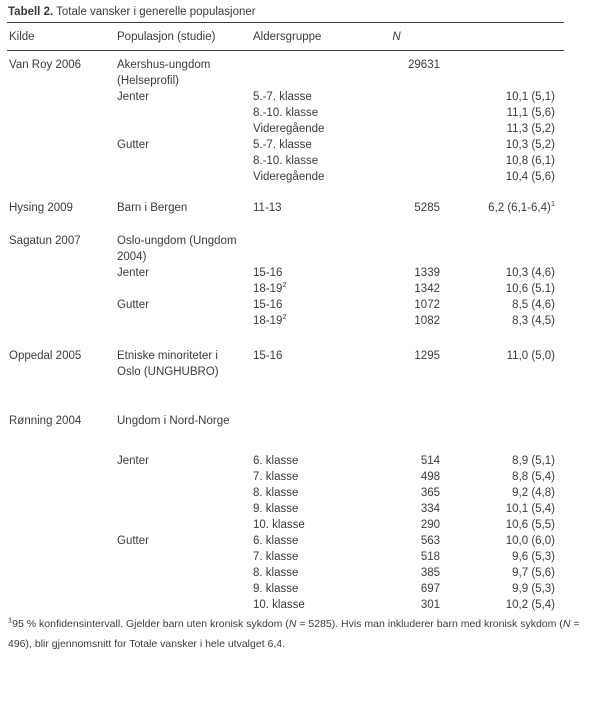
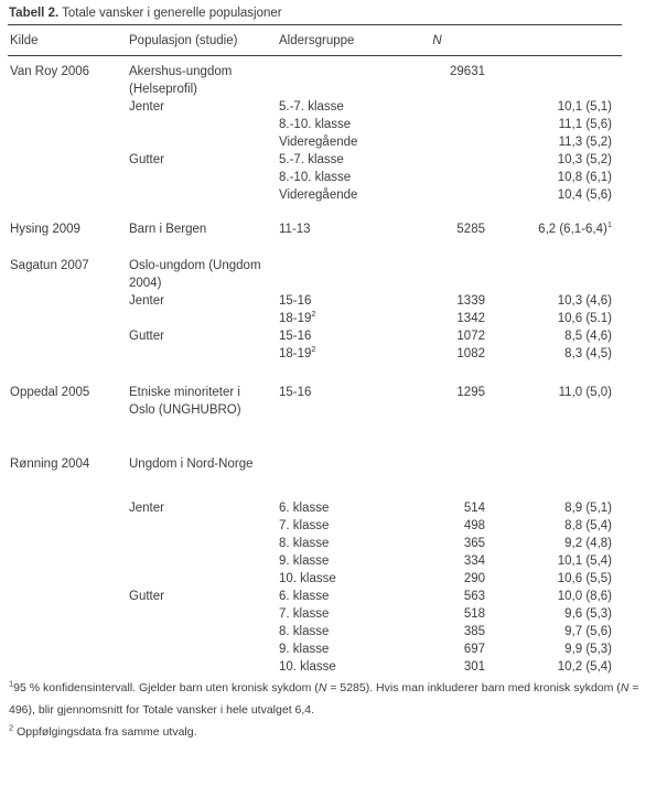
  Tabell 2. Totale vansker i generelle populasjoner
  Kilde
  Populasjon (studie)
  Aldersgruppe
  N
  Van Roy 2006
  Akershus-ungdom
  29631
  (Helseprofil)
  Jenter
  5.-7. klasse
  10,1 (5,1)
  8.-10. klasse
  11,1 (5,6)
  Videregående
  11,3 (5,2)
  Gutter
  5.-7. klasse
  10,3 (5,2)
  8.-10. klasse
  10,8 (6,1)
  Videregående
  10,4 (5,6)
  Hysing 2009
  Barn i Bergen
  11-13
  5285
  6,2 (6,1-6,4)1
  Sagatun 2007
  Oslo-ungdom (Ungdom
  2004)
  Jenter
  15-16
  1339
  10,3 (4,6)
  18-192
  1342
  10,6 (5.1)
  Gutter
  15-16
  1072
  8,5 (4,6)
  18-192
  1082
  8,3 (4,5)
  Oppedal 2005
  Etniske minoriteter i
  15-16
  1295
  11,0 (5,0)
  Oslo (UNGHUBRO)
  Rønning 2004
  Ungdom i Nord-Norge
  Jenter
  6. klasse
  514
  8,9 (5,1)
  7. klasse
  498
  8,8 (5,4)
  8. klasse
  365
  9,2 (4,8)
  9. klasse
  334
  10,1 (5,4)
  10. klasse
  290
  10,6 (5,5)
  Gutter
  6. klasse
  563
- 10,0 (6,0)
+ 10,0 (8,6)
  7. klasse
  518
  9,6 (5,3)
  8. klasse
  385
  9,7 (5,6)
  9. klasse
  697
  9,9 (5,3)
  10. klasse
  301
  10,2 (5,4)
  195 % konfidensintervall. Gjelder barn uten kronisk sykdom (N = 5285). Hvis man inkluderer barn med kronisk sykdom (N =
  496), blir gjennomsnitt for Totale vansker i hele utvalget 6,4.
+ 2 Oppfølgingsdata fra samme utvalg.
